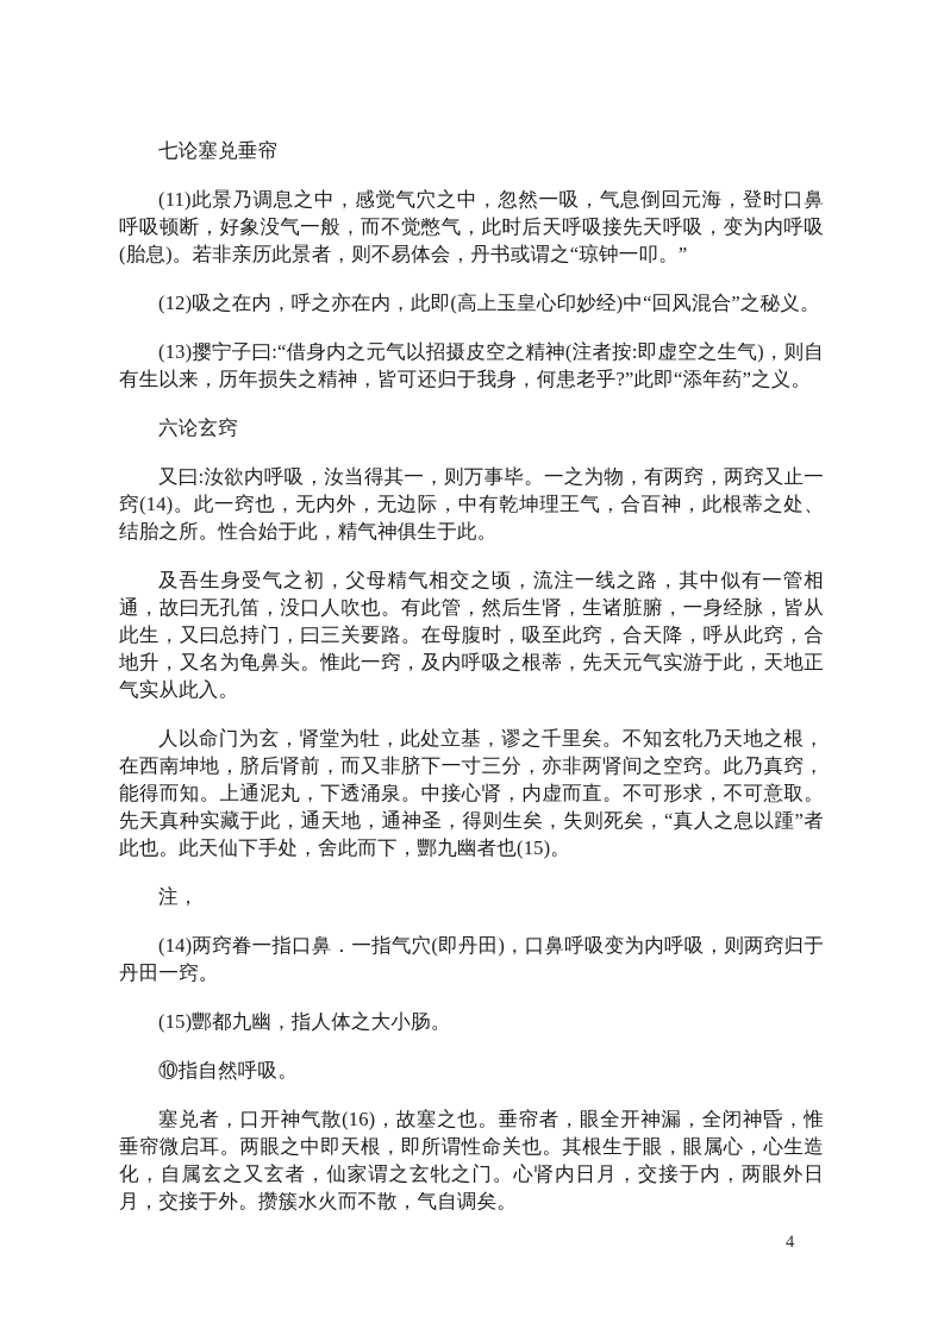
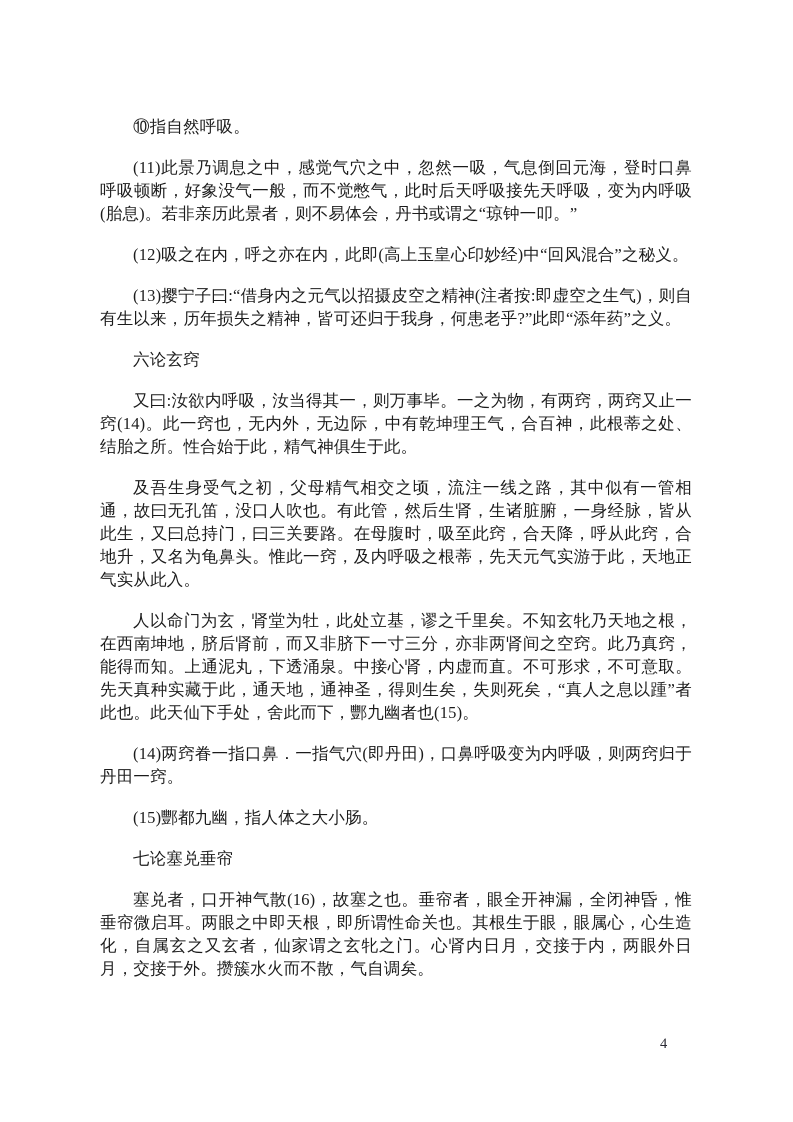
- 七论塞兑垂帘
+ ⑩指自然呼吸。
  (11)此景乃调息之中，感觉气穴之中，忽然一吸，气息倒回元海，登时口鼻呼吸顿断，好象没气一般，而不觉憋气，此时后天呼吸接先天呼吸，变为内呼吸(胎息)。若非亲历此景者，则不易体会，丹书或谓之“琼钟一叩。”
  (12)吸之在内，呼之亦在内，此即(高上玉皇心印妙经)中“回风混合”之秘义。
  (13)撄宁子曰:“借身内之元气以招摄皮空之精神(注者按:即虚空之生气)，则自有生以来，历年损失之精神，皆可还归于我身，何患老乎?”此即“添年药”之义。
  六论玄窍
  又曰:汝欲内呼吸，汝当得其一，则万事毕。一之为物，有两窍，两窍又止一窍(14)。此一窍也，无内外，无边际，中有乾坤理王气，合百神，此根蒂之处、结胎之所。性合始于此，精气神俱生于此。
  及吾生身受气之初，父母精气相交之顷，流注一线之路，其中似有一管相通，故曰无孔笛，没口人吹也。有此管，然后生肾，生诸脏腑，一身经脉，皆从此生，又曰总持门，曰三关要路。在母腹时，吸至此窍，合天降，呼从此窍，合地升，又名为龟鼻头。惟此一窍，及内呼吸之根蒂，先天元气实游于此，天地正气实从此入。
  人以命门为玄，肾堂为牡，此处立基，谬之千里矣。不知玄牝乃天地之根，在西南坤地，脐后肾前，而又非脐下一寸三分，亦非两肾间之空窍。此乃真窍，能得而知。上通泥丸，下透涌泉。中接心肾，内虚而直。不可形求，不可意取。先天真种实藏于此，通天地，通神圣，得则生矣，失则死矣，“真人之息以踵”者此也。此天仙下手处，舍此而下，酆九幽者也(15)。
- 注，
  (14)两窍眷一指口鼻．一指气穴(即丹田)，口鼻呼吸变为内呼吸，则两窍归于丹田一窍。
  (15)酆都九幽，指人体之大小肠。
- ⑩指自然呼吸。
+ 七论塞兑垂帘
  塞兑者，口开神气散(16)，故塞之也。垂帘者，眼全开神漏，全闭神昏，惟垂帘微启耳。两眼之中即天根，即所谓性命关也。其根生于眼，眼属心，心生造化，自属玄之又玄者，仙家谓之玄牝之门。心肾内日月，交接于内，两眼外日月，交接于外。攒簇水火而不散，气自调矣。
  4
